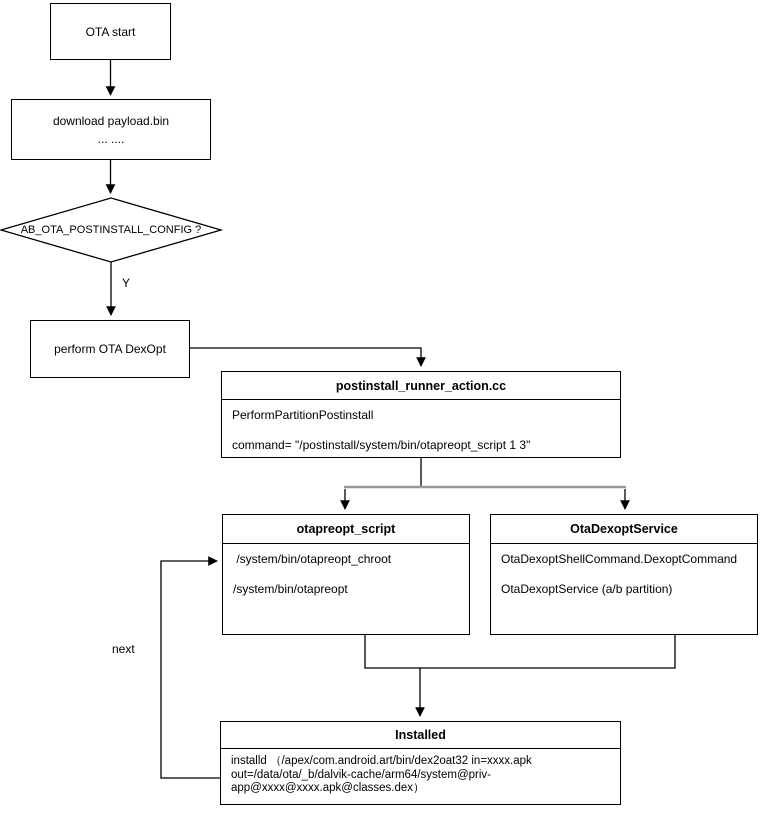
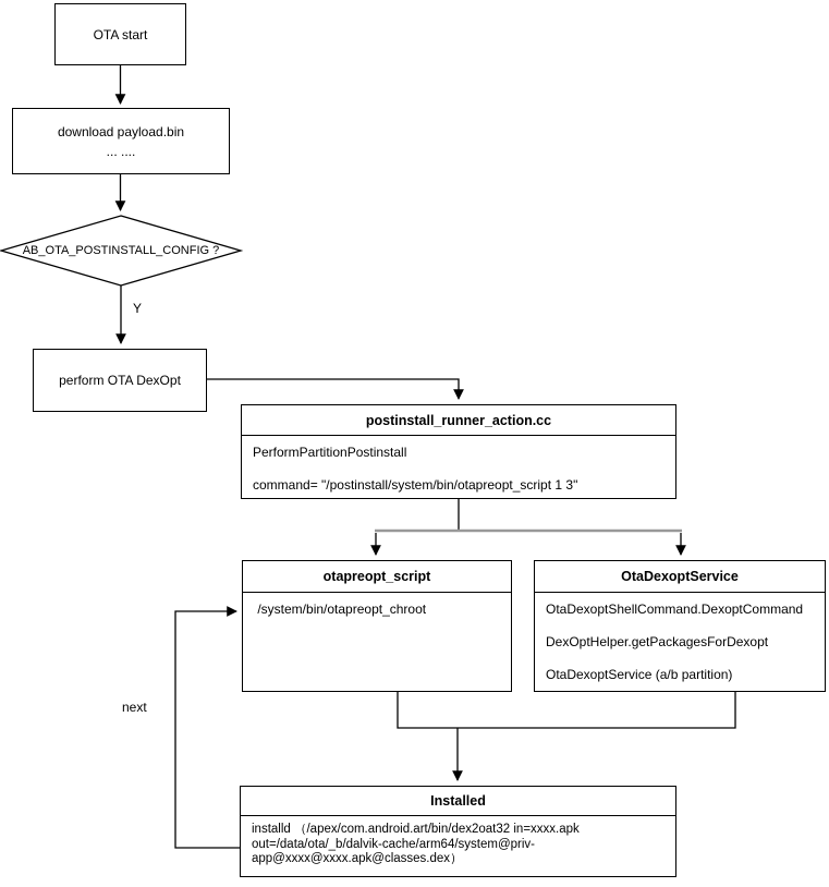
  OTA start
  download payload.bin
  ... ....
  AB_OTA_POSTINSTALL_CONFIG ?
  Y
  perform OTA DexOpt
  postinstall_runner_action.cc
  PerformPartitionPostinstall
  command= "/postinstall/system/bin/otapreopt_script 1 3"
  otapreopt_script
  /system/bin/otapreopt_chroot
- /system/bin/otapreopt
  OtaDexoptService
  OtaDexoptShellCommand.DexoptCommand
+ DexOptHelper.getPackagesForDexopt
  OtaDexoptService (a/b partition)
  next
  Installed
  installd （/apex/com.android.art/bin/dex2oat32 in=xxxx.apk out=/data/ota/_b/dalvik-cache/arm64/system@priv-app@xxxx@xxxx.apk@classes.dex）
